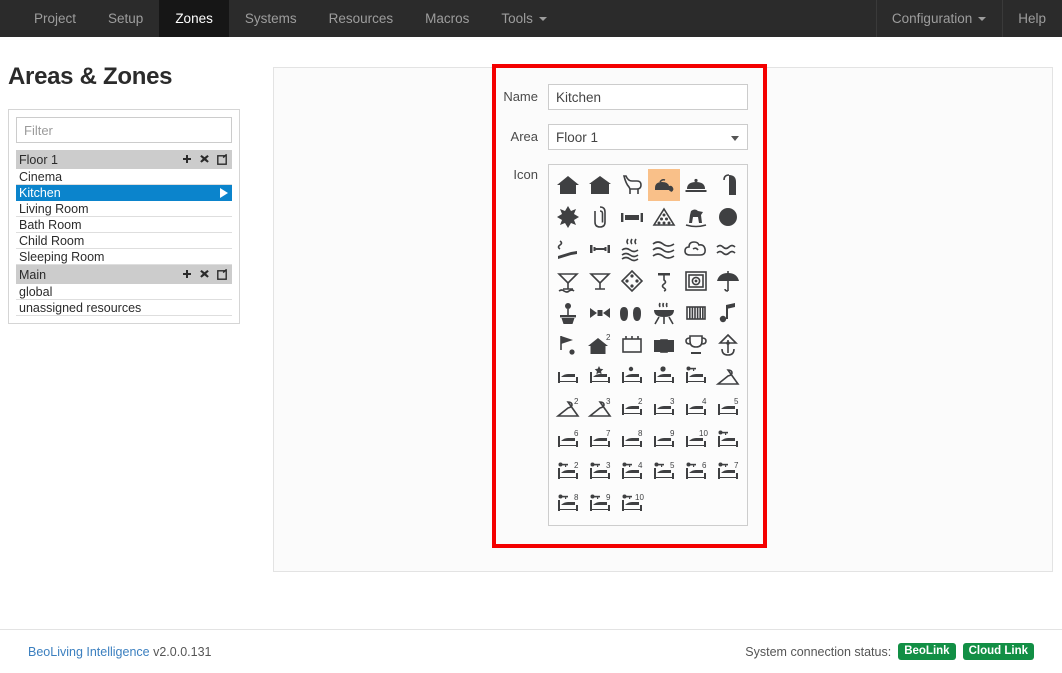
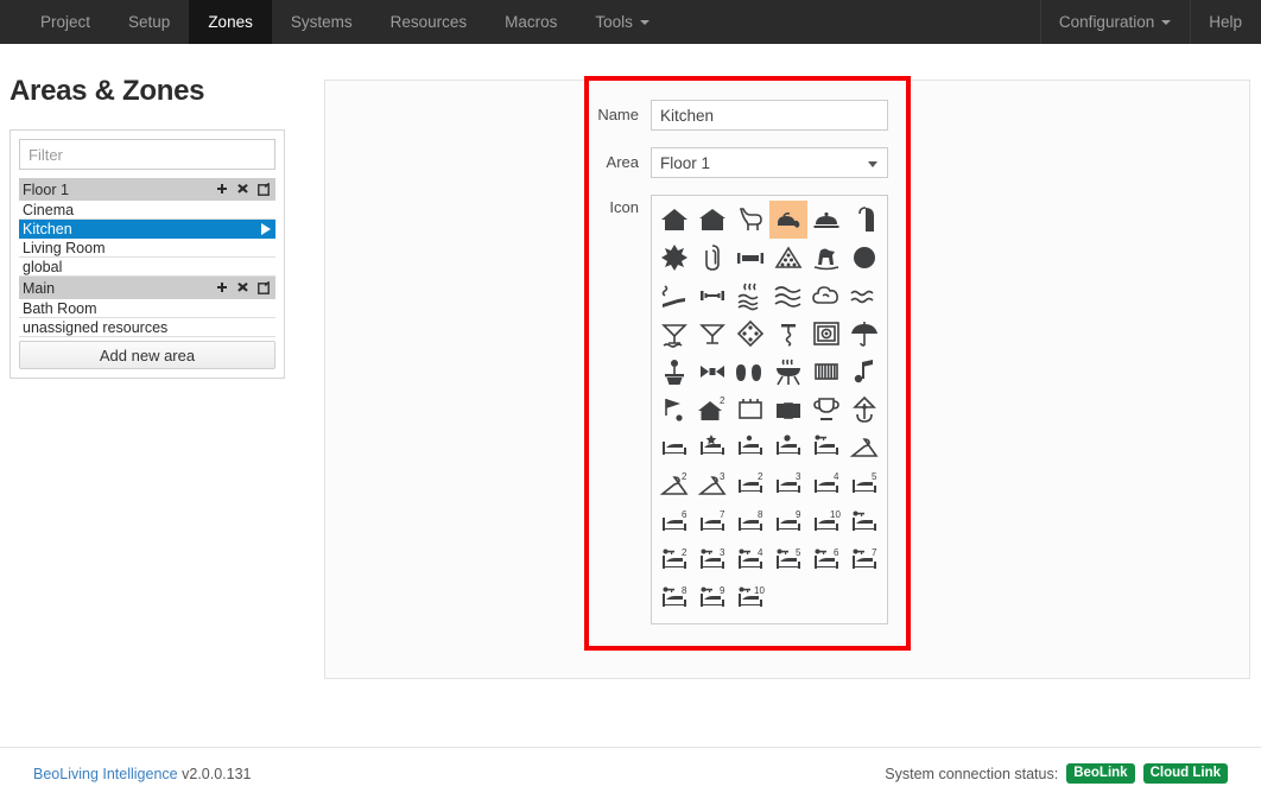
  Project
  Setup
  Zones
  Systems
  Resources
  Macros
  Tools
  Configuration
  Help
  Areas & Zones
  Filter
  Floor 1
  Cinema
  Kitchen
  Living Room
- Bath Room
+ global
- Child Room
- Sleeping Room
  Main
- global
+ Bath Room
  unassigned resources
+ Add new area
  Name
  Kitchen
  Area
  Floor 1
  Icon
  2
  2
  3
  2
  3
  4
  5
  6
  7
  8
  9
  10
  2
  3
  4
  5
  6
  7
  8
  9
  10
  BeoLiving Intelligence v2.0.0.131
  System connection status:
  BeoLink
  Cloud Link
